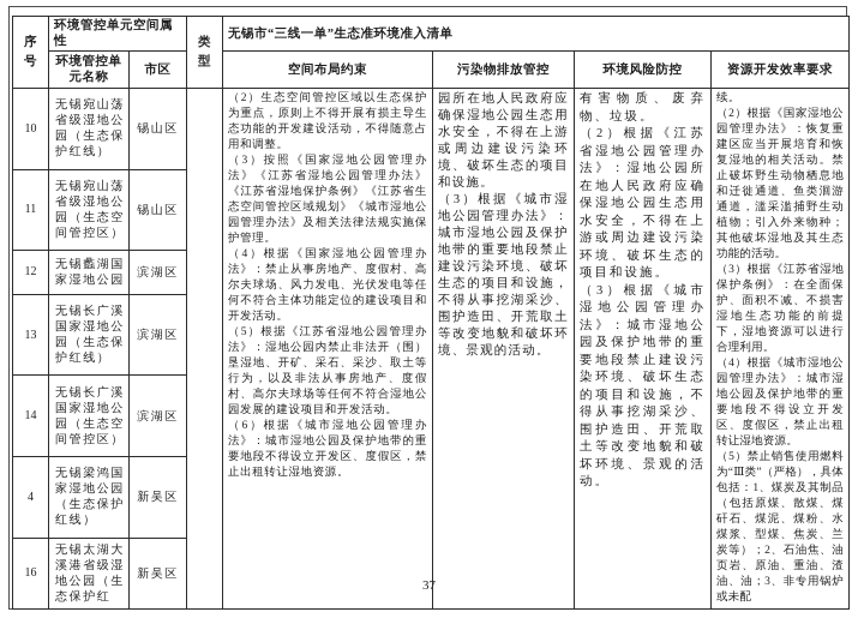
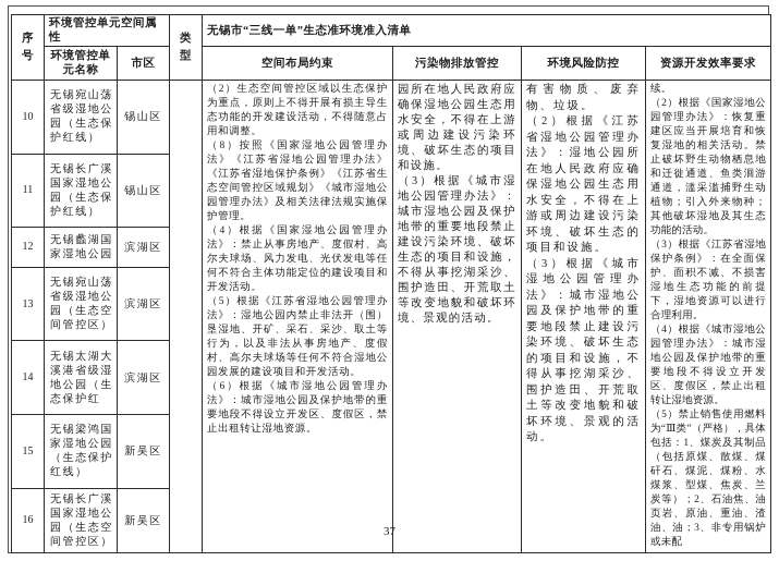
  序号	环境管控单元空间属性	类型	无锡市“三线一单”生态准环境准入清单
  环境管控单元名称	市区	空间布局约束	污染物排放管控	环境风险防控	资源开发效率要求
- 10	无锡宛山荡省级湿地公园（生态保护红线）	锡山区		（2）生态空间管控区域以生态保护为重点，原则上不得开展有损主导生态功能的开发建设活动，不得随意占用和调整。 （3）按照《国家湿地公园管理办法》《江苏省湿地公园管理办法》《江苏省湿地保护条例》《江苏省生态空间管控区域规划》《城市湿地公园管理办法》及相关法律法规实施保护管理。 （4）根据《国家湿地公园管理办法》：禁止从事房地产、度假村、高尔夫球场、风力发电、光伏发电等任何不符合主体功能定位的建设项目和开发活动。 （5）根据《江苏省湿地公园管理办法》：湿地公园内禁止非法开（围）垦湿地、开矿、采石、采沙、取土等行为，以及非法从事房地产、度假村、高尔夫球场等任何不符合湿地公园发展的建设项目和开发活动。 （6）根据《城市湿地公园管理办法》：城市湿地公园及保护地带的重要地段不得设立开发区、度假区，禁止出租转让湿地资源。	园所在地人民政府应确保湿地公园生态用水安全，不得在上游或周边建设污染环境、破坏生态的项目和设施。 （3）根据《城市湿地公园管理办法》：城市湿地公园及保护地带的重要地段禁止建设污染环境、破坏生态的项目和设施，不得从事挖湖采沙、围护造田、开荒取土等改变地貌和破坏环境、景观的活动。	有害物质、废弃物、垃圾。 （2）根据《江苏省湿地公园管理办法》：湿地公园所在地人民政府应确保湿地公园生态用水安全，不得在上游或周边建设污染环境、破坏生态的项目和设施。 （3）根据《城市湿地公园管理办法》：城市湿地公园及保护地带的重要地段禁止建设污染环境、破坏生态的项目和设施，不得从事挖湖采沙、围护造田、开荒取土等改变地貌和破坏环境、景观的活动。	续。 （2）根据《国家湿地公园管理办法》：恢复重建区应当开展培育和恢复湿地的相关活动。禁止破坏野生动物栖息地和迁徙通道、鱼类洄游通道，滥采滥捕野生动植物；引入外来物种；其他破坏湿地及其生态功能的活动。 （3）根据《江苏省湿地保护条例》：在全面保护、面积不减、不损害湿地生态功能的前提下，湿地资源可以进行合理利用。 （4）根据《城市湿地公园管理办法》：城市湿地公园及保护地带的重要地段不得设立开发区、度假区，禁止出租转让湿地资源。 （5）禁止销售使用燃料为“Ⅲ类”（严格），具体包括：1、煤炭及其制品（包括原煤、散煤、煤矸石、煤泥、煤粉、水煤浆、型煤、焦炭、兰炭等）；2、石油焦、油页岩、原油、重油、渣油、油；3、非专用锅炉或未配
+ 10	无锡宛山荡省级湿地公园（生态保护红线）	锡山区		（2）生态空间管控区域以生态保护为重点，原则上不得开展有损主导生态功能的开发建设活动，不得随意占用和调整。 （8）按照《国家湿地公园管理办法》《江苏省湿地公园管理办法》《江苏省湿地保护条例》《江苏省生态空间管控区域规划》《城市湿地公园管理办法》及相关法律法规实施保护管理。 （4）根据《国家湿地公园管理办法》：禁止从事房地产、度假村、高尔夫球场、风力发电、光伏发电等任何不符合主体功能定位的建设项目和开发活动。 （5）根据《江苏省湿地公园管理办法》：湿地公园内禁止非法开（围）垦湿地、开矿、采石、采沙、取土等行为，以及非法从事房地产、度假村、高尔夫球场等任何不符合湿地公园发展的建设项目和开发活动。 （6）根据《城市湿地公园管理办法》：城市湿地公园及保护地带的重要地段不得设立开发区、度假区，禁止出租转让湿地资源。	园所在地人民政府应确保湿地公园生态用水安全，不得在上游或周边建设污染环境、破坏生态的项目和设施。 （3）根据《城市湿地公园管理办法》：城市湿地公园及保护地带的重要地段禁止建设污染环境、破坏生态的项目和设施，不得从事挖湖采沙、围护造田、开荒取土等改变地貌和破坏环境、景观的活动。	有害物质、废弃物、垃圾。 （2）根据《江苏省湿地公园管理办法》：湿地公园所在地人民政府应确保湿地公园生态用水安全，不得在上游或周边建设污染环境、破坏生态的项目和设施。 （3）根据《城市湿地公园管理办法》：城市湿地公园及保护地带的重要地段禁止建设污染环境、破坏生态的项目和设施，不得从事挖湖采沙、围护造田、开荒取土等改变地貌和破坏环境、景观的活动。	续。 （2）根据《国家湿地公园管理办法》：恢复重建区应当开展培育和恢复湿地的相关活动。禁止破坏野生动物栖息地和迁徙通道、鱼类洄游通道，滥采滥捕野生动植物；引入外来物种；其他破坏湿地及其生态功能的活动。 （3）根据《江苏省湿地保护条例》：在全面保护、面积不减、不损害湿地生态功能的前提下，湿地资源可以进行合理利用。 （4）根据《城市湿地公园管理办法》：城市湿地公园及保护地带的重要地段不得设立开发区、度假区，禁止出租转让湿地资源。 （5）禁止销售使用燃料为“Ⅲ类”（严格），具体包括：1、煤炭及其制品（包括原煤、散煤、煤矸石、煤泥、煤粉、水煤浆、型煤、焦炭、兰炭等）；2、石油焦、油页岩、原油、重油、渣油、油；3、非专用锅炉或未配
- 11	无锡宛山荡省级湿地公园（生态空间管控区）	锡山区
+ 11	无锡长广溪国家湿地公园（生态保护红线）	锡山区
  12	无锡蠡湖国家湿地公园	滨湖区
- 13	无锡长广溪国家湿地公园（生态保护红线）	滨湖区
+ 13	无锡宛山荡省级湿地公园（生态空间管控区）	滨湖区
- 14	无锡长广溪国家湿地公园（生态空间管控区）	滨湖区
+ 14	无锡太湖大溪港省级湿地公园（生态保护红	滨湖区
- 4	无锡梁鸿国家湿地公园（生态保护红线）	新吴区
+ 15	无锡梁鸿国家湿地公园（生态保护红线）	新吴区
- 16	无锡太湖大溪港省级湿地公园（生态保护红	新吴区
+ 16	无锡长广溪国家湿地公园（生态空间管控区）	新吴区
  37
